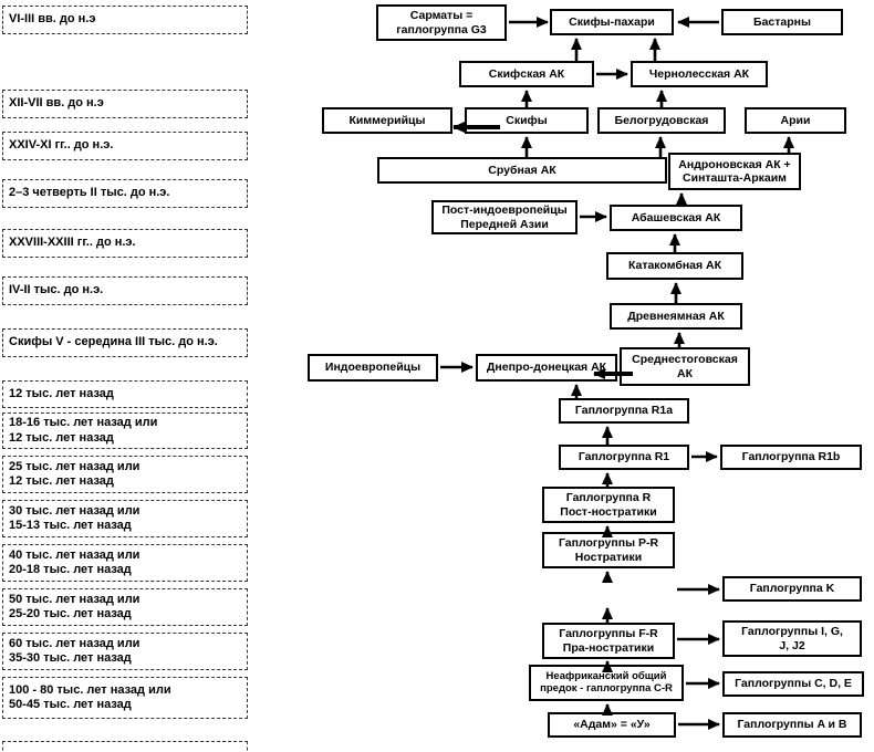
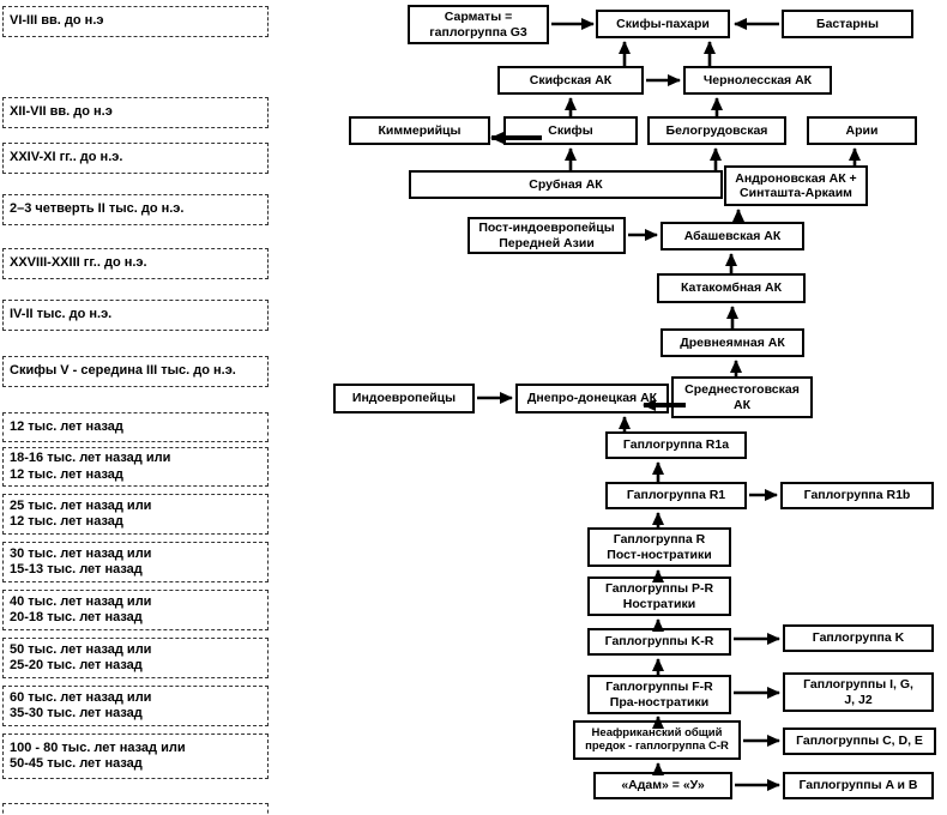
  VI-III вв. до н.э
  XII-VII вв. до н.э
  XXIV-XI гг.. до н.э.
  2–3 четверть II тыс. до н.э.
  XXVIII-XXIII гг.. до н.э.
  IV-II тыс. до н.э.
  Скифы V - середина III тыс. до н.э.
  12 тыс. лет назад
  18-16 тыс. лет назад или
  12 тыс. лет назад
  25 тыс. лет назад или
  12 тыс. лет назад
  30 тыс. лет назад или
  15-13 тыс. лет назад
  40 тыс. лет назад или
  20-18 тыс. лет назад
  50 тыс. лет назад или
  25-20 тыс. лет назад
  60 тыс. лет назад или
  35-30 тыс. лет назад
  100 - 80 тыс. лет назад или
  50-45 тыс. лет назад
  Сарматы =
  гаплогруппа G3
  Скифы-пахари
  Бастарны
  Скифская АК
  Чернолесская АК
  Киммерийцы
  Скифы
  Белогрудовская
  Арии
  Срубная АК
  Андроновская АК +
  Синташта-Аркаим
  Пост-индоевропейцы
  Передней Азии
  Абашевская АК
  Катакомбная АК
  Древнеямная АК
  Индоевропейцы
  Днепро-донецкая АК
  Среднестоговская
  АК
  Гаплогруппа R1a
  Гаплогруппа R1
  Гаплогруппа R1b
  Гаплогруппа R
  Пост-ностратики
  Гаплогруппы P-R
  Ностратики
+ Гаплогруппы K-R
  Гаплогруппа K
  Гаплогруппы F-R
  Пра-ностратики
  Гаплогруппы I, G,
  J, J2
  Неафриканский общий
  предок - гаплогруппа C-R
  Гаплогруппы C, D, E
  «Адам» = «У»
  Гаплогруппы A и B
